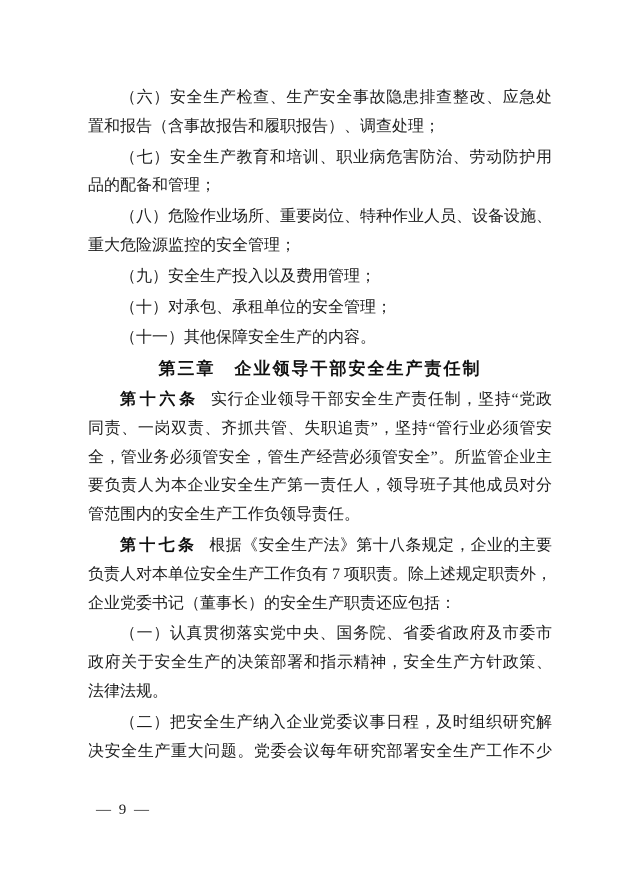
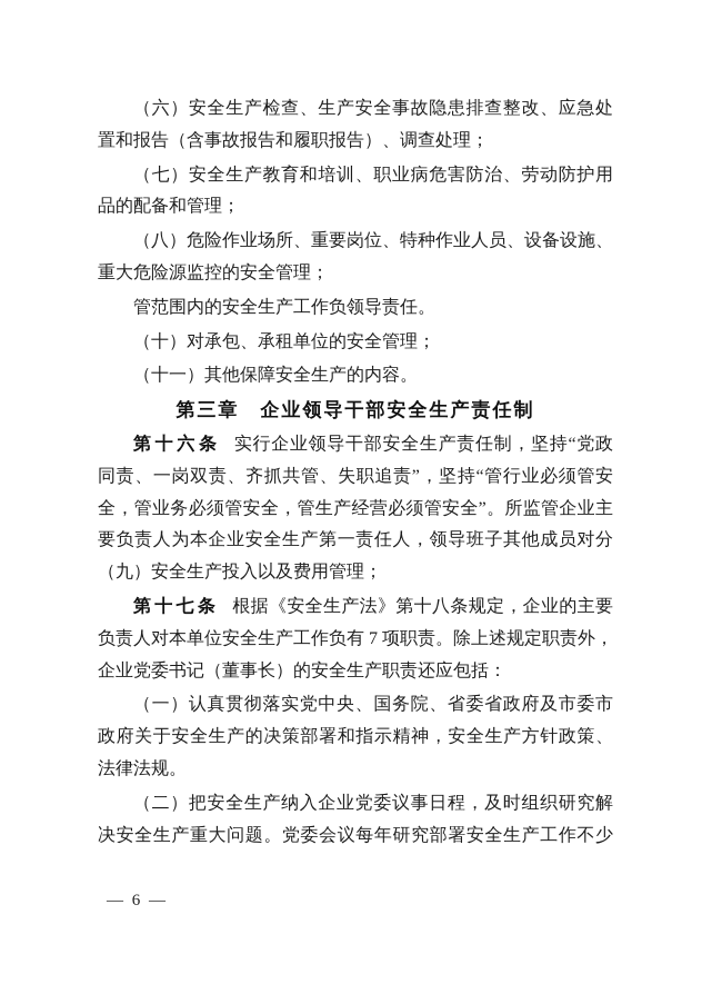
  （六）安全生产检查、生产安全事故隐患排查整改、应急处
  置和报告（含事故报告和履职报告）、调查处理；
  （七）安全生产教育和培训、职业病危害防治、劳动防护用
  品的配备和管理；
  （八）危险作业场所、重要岗位、特种作业人员、设备设施、
  重大危险源监控的安全管理；
- （九）安全生产投入以及费用管理；
+ 管范围内的安全生产工作负领导责任。
  （十）对承包、承租单位的安全管理；
  （十一）其他保障安全生产的内容。
  第三章 企业领导干部安全生产责任制
  第十六条 实行企业领导干部安全生产责任制，坚持“党政
  同责、一岗双责、齐抓共管、失职追责”，坚持“管行业必须管安
  全，管业务必须管安全，管生产经营必须管安全”。所监管企业主
  要负责人为本企业安全生产第一责任人，领导班子其他成员对分
- 管范围内的安全生产工作负领导责任。
+ （九）安全生产投入以及费用管理；
  第十七条 根据《安全生产法》第十八条规定，企业的主要
  负责人对本单位安全生产工作负有 7 项职责。除上述规定职责外，
  企业党委书记（董事长）的安全生产职责还应包括：
  （一）认真贯彻落实党中央、国务院、省委省政府及市委市
  政府关于安全生产的决策部署和指示精神，安全生产方针政策、
  法律法规。
  （二）把安全生产纳入企业党委议事日程，及时组织研究解
  决安全生产重大问题。党委会议每年研究部署安全生产工作不少
- — 9 —
+ — 6 —
